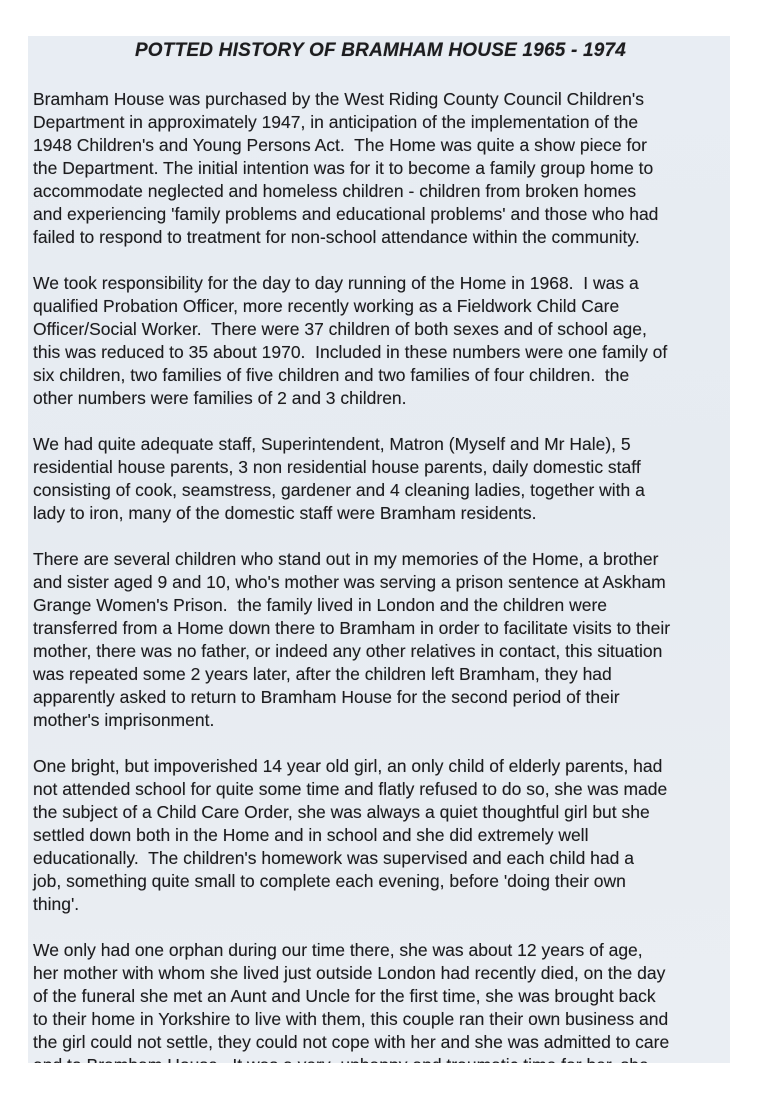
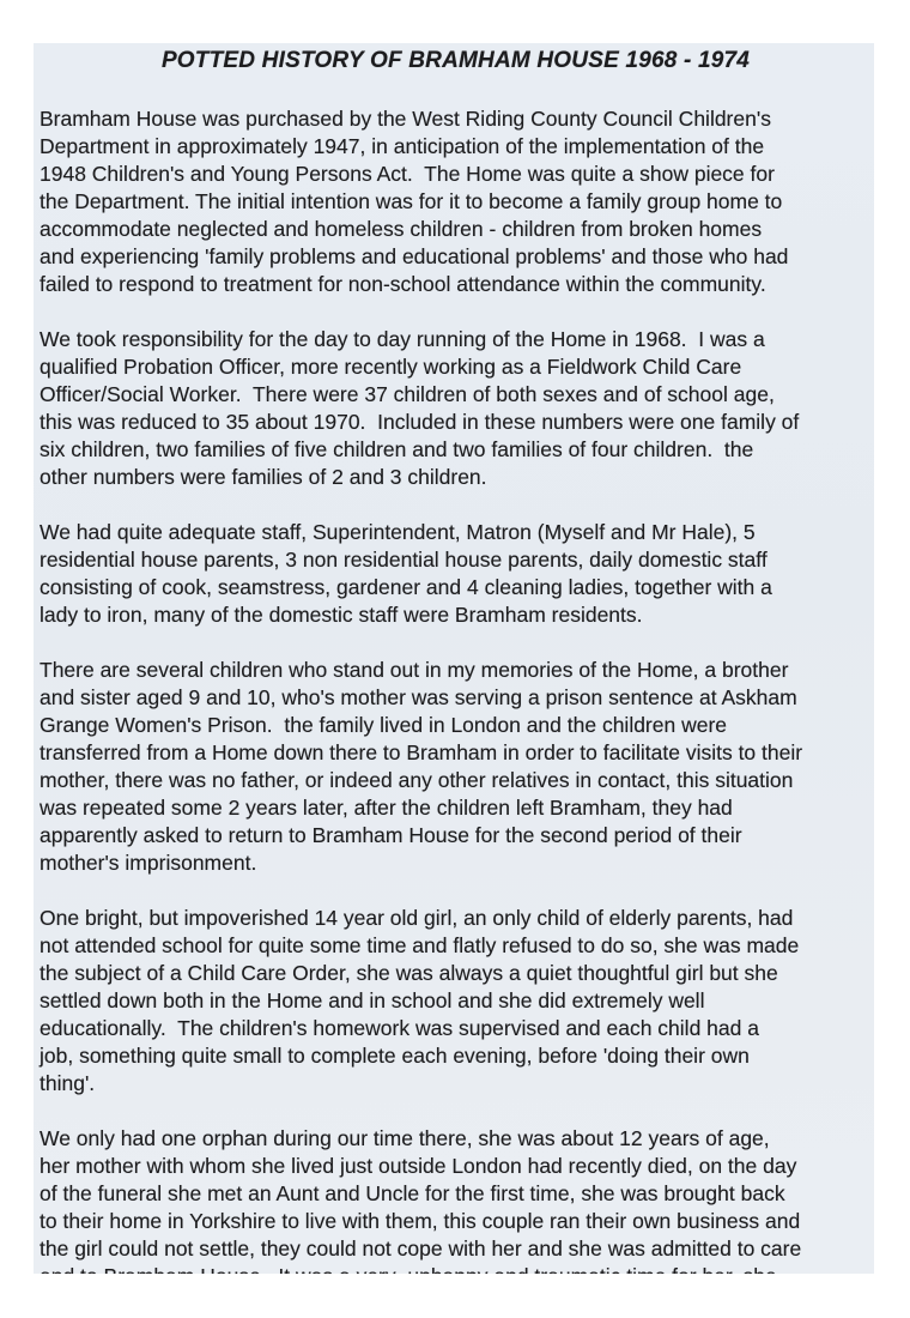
- POTTED HISTORY OF BRAMHAM HOUSE 1965 - 1974
+ POTTED HISTORY OF BRAMHAM HOUSE 1968 - 1974
  Bramham House was purchased by the West Riding County Council Children's
  Department in approximately 1947, in anticipation of the implementation of the
  1948 Children's and Young Persons Act. The Home was quite a show piece for
  the Department. The initial intention was for it to become a family group home to
  accommodate neglected and homeless children - children from broken homes
  and experiencing 'family problems and educational problems' and those who had
  failed to respond to treatment for non-school attendance within the community.
  We took responsibility for the day to day running of the Home in 1968. I was a
  qualified Probation Officer, more recently working as a Fieldwork Child Care
  Officer/Social Worker. There were 37 children of both sexes and of school age,
  this was reduced to 35 about 1970. Included in these numbers were one family of
  six children, two families of five children and two families of four children. the
  other numbers were families of 2 and 3 children.
  We had quite adequate staff, Superintendent, Matron (Myself and Mr Hale), 5
  residential house parents, 3 non residential house parents, daily domestic staff
  consisting of cook, seamstress, gardener and 4 cleaning ladies, together with a
  lady to iron, many of the domestic staff were Bramham residents.
  There are several children who stand out in my memories of the Home, a brother
  and sister aged 9 and 10, who's mother was serving a prison sentence at Askham
  Grange Women's Prison. the family lived in London and the children were
  transferred from a Home down there to Bramham in order to facilitate visits to their
  mother, there was no father, or indeed any other relatives in contact, this situation
  was repeated some 2 years later, after the children left Bramham, they had
  apparently asked to return to Bramham House for the second period of their
  mother's imprisonment.
  One bright, but impoverished 14 year old girl, an only child of elderly parents, had
  not attended school for quite some time and flatly refused to do so, she was made
  the subject of a Child Care Order, she was always a quiet thoughtful girl but she
  settled down both in the Home and in school and she did extremely well
  educationally. The children's homework was supervised and each child had a
  job, something quite small to complete each evening, before 'doing their own
  thing'.
  We only had one orphan during our time there, she was about 12 years of age,
  her mother with whom she lived just outside London had recently died, on the day
  of the funeral she met an Aunt and Uncle for the first time, she was brought back
  to their home in Yorkshire to live with them, this couple ran their own business and
  the girl could not settle, they could not cope with her and she was admitted to care
